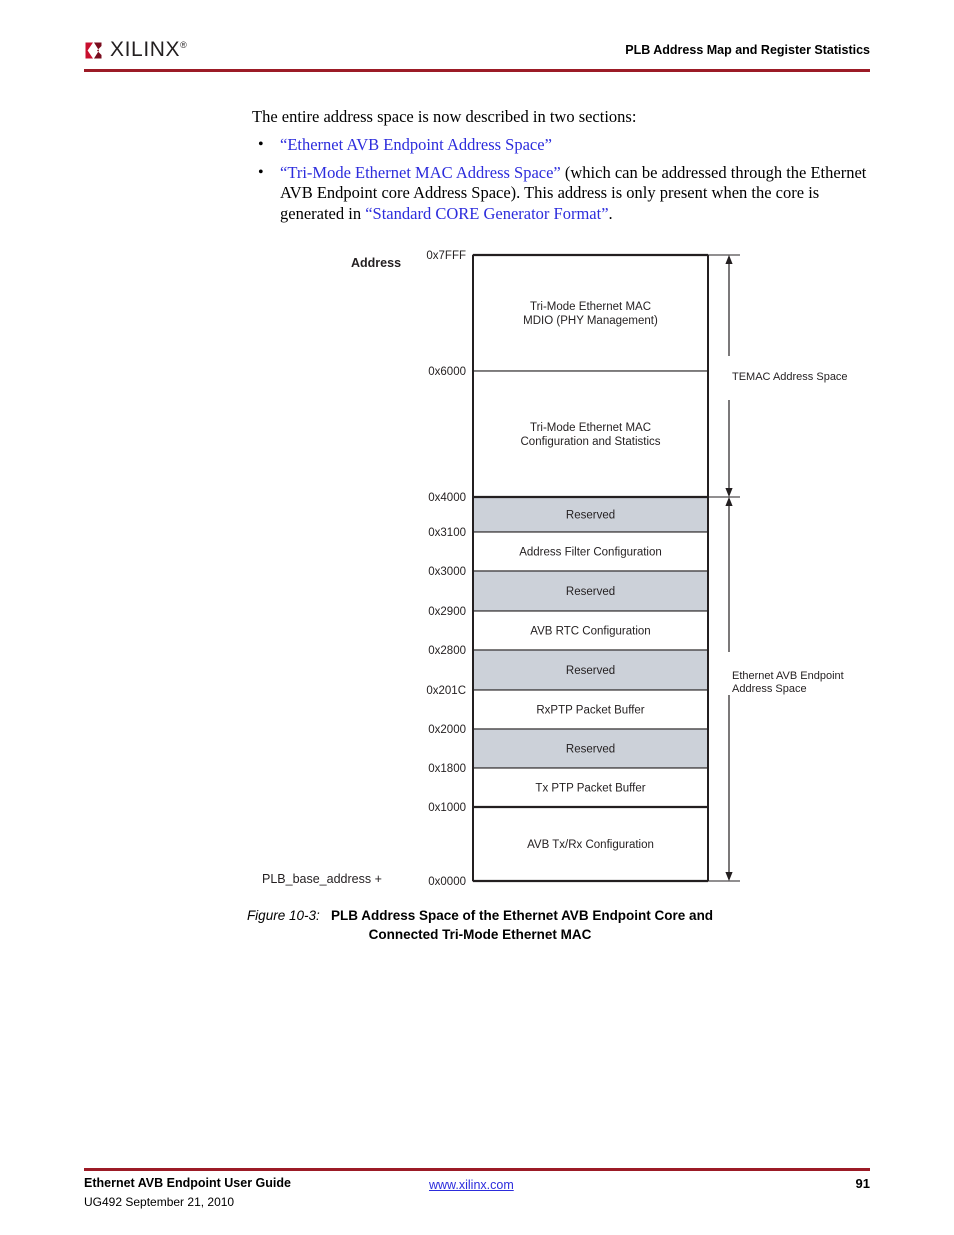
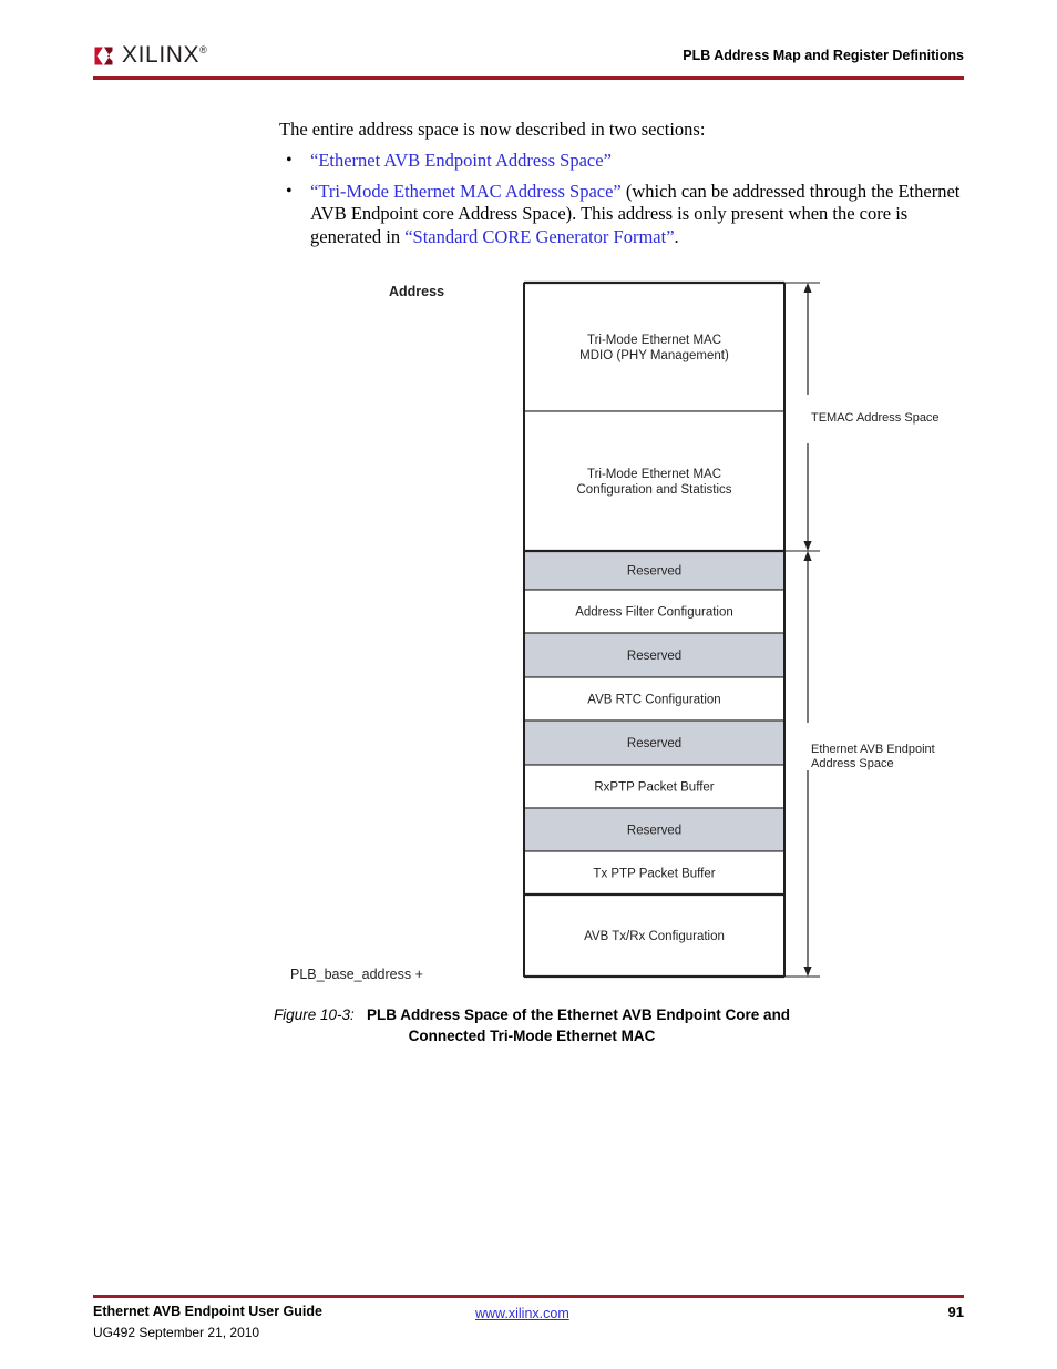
  XILINX®
- PLB Address Map and Register Statistics
+ PLB Address Map and Register Definitions
  The entire address space is now described in two sections:
  •
  “Ethernet AVB Endpoint Address Space”
  •
  “Tri-Mode Ethernet MAC Address Space” (which can be addressed through the Ethernet AVB Endpoint core Address Space). This address is only present when the core is generated in “Standard CORE Generator Format”.
  Tri-Mode Ethernet MAC
  MDIO (PHY Management)
  Tri-Mode Ethernet MAC
  Configuration and Statistics
  Reserved
  Address Filter Configuration
  Reserved
  AVB RTC Configuration
  Reserved
  RxPTP Packet Buffer
  Reserved
  Tx PTP Packet Buffer
  AVB Tx/Rx Configuration
- 0x7FFF
- 0x6000
- 0x4000
- 0x3100
- 0x3000
- 0x2900
- 0x2800
- 0x201C
- 0x2000
- 0x1800
- 0x1000
- 0x0000
  Address
  PLB_base_address +
  TEMAC Address Space
  Ethernet AVB Endpoint
  Address Space
  Figure 10-3: PLB Address Space of the Ethernet AVB Endpoint Core and Connected Tri-Mode Ethernet MAC
  Ethernet AVB Endpoint User Guide
  UG492 September 21, 2010
  www.xilinx.com
  91
